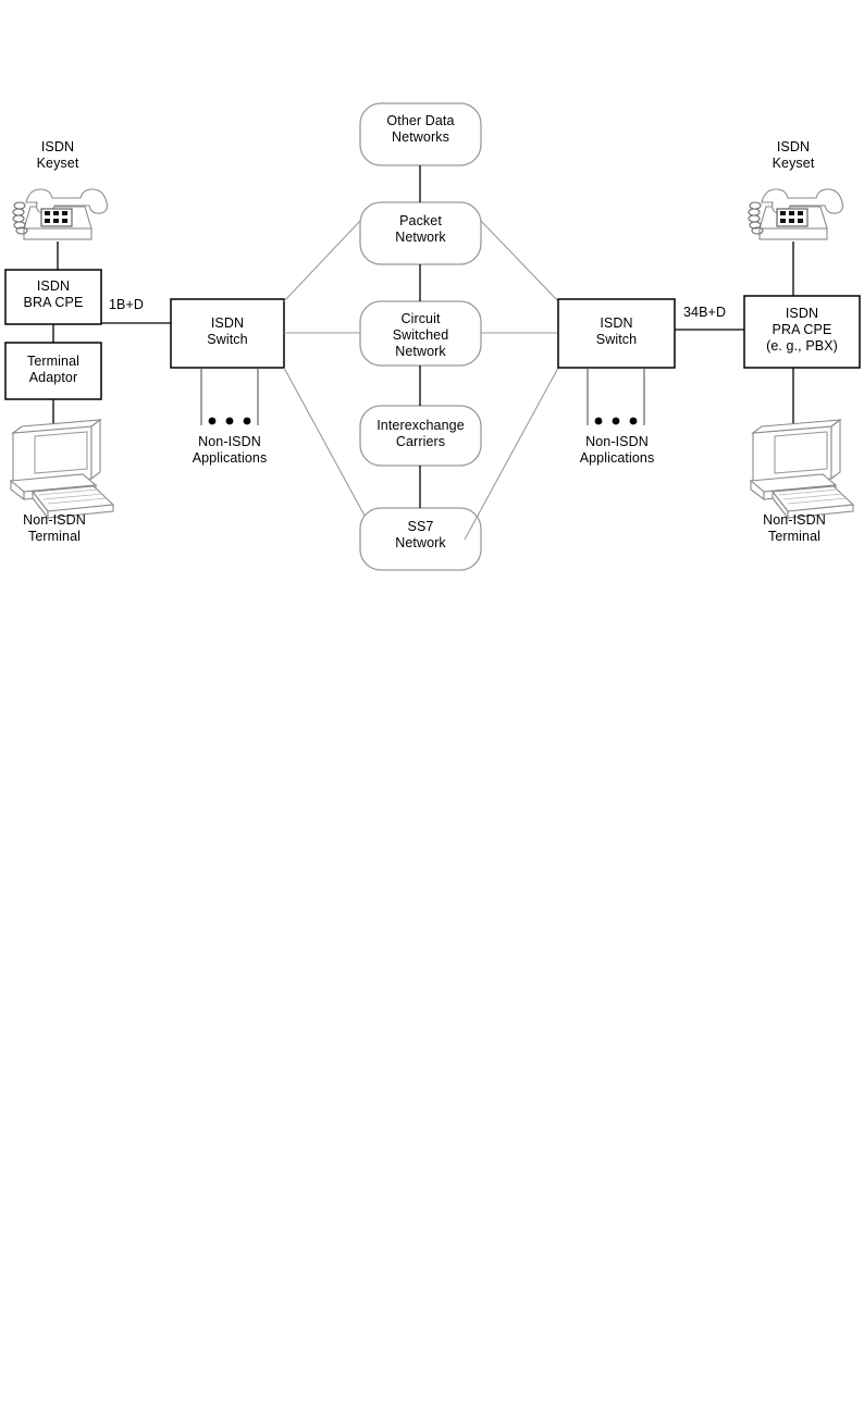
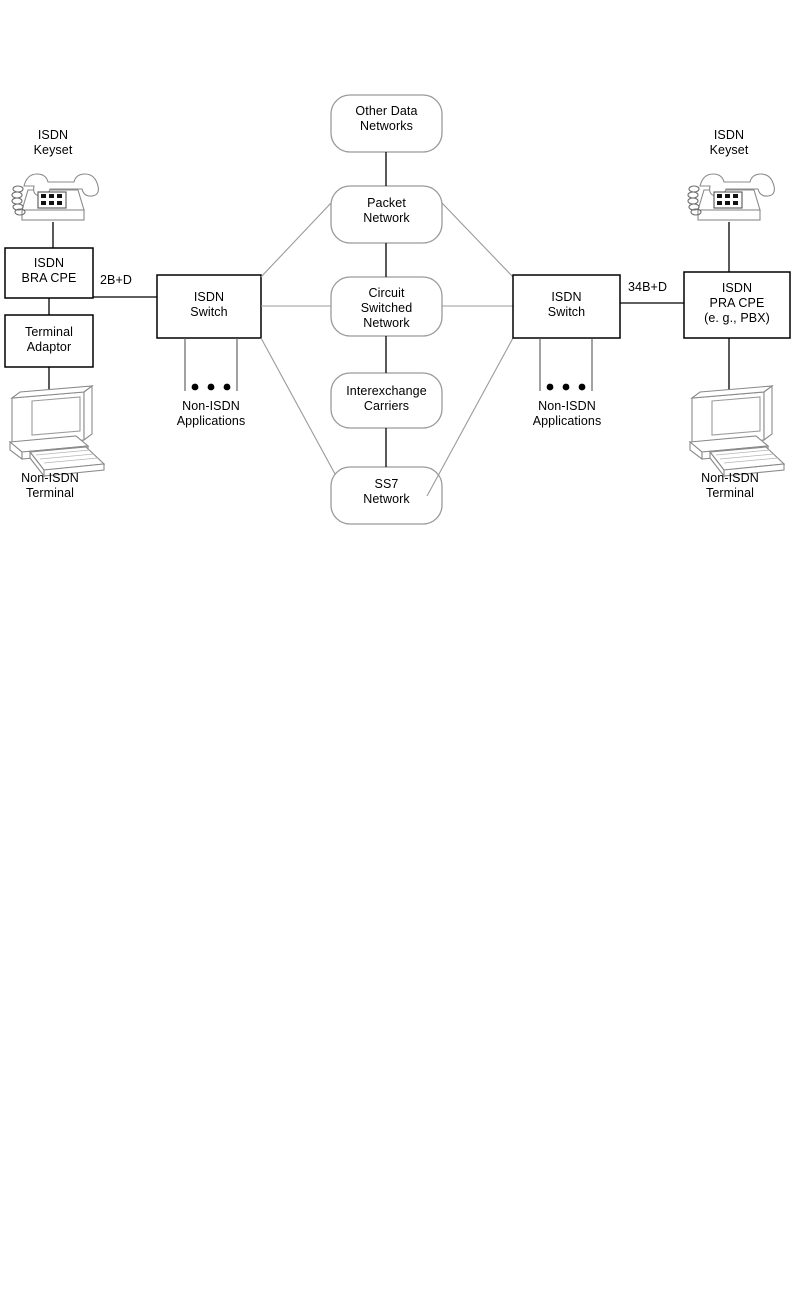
  ISDN
  Keyset
  ISDN
  BRA CPE
  Terminal
  Adaptor
  Non-ISDN
  Terminal
- 1B+D
+ 2B+D
  ISDN
  Switch
  Non-ISDN
  Applications
  Other Data
  Networks
  Packet
  Network
  Circuit
  Switched
  Network
  Interexchange
  Carriers
  SS7
  Network
  ISDN
  Keyset
  ISDN
  Switch
  34B+D
  ISDN
  PRA CPE
  (e. g., PBX)
  Non-ISDN
  Applications
  Non-ISDN
  Terminal
